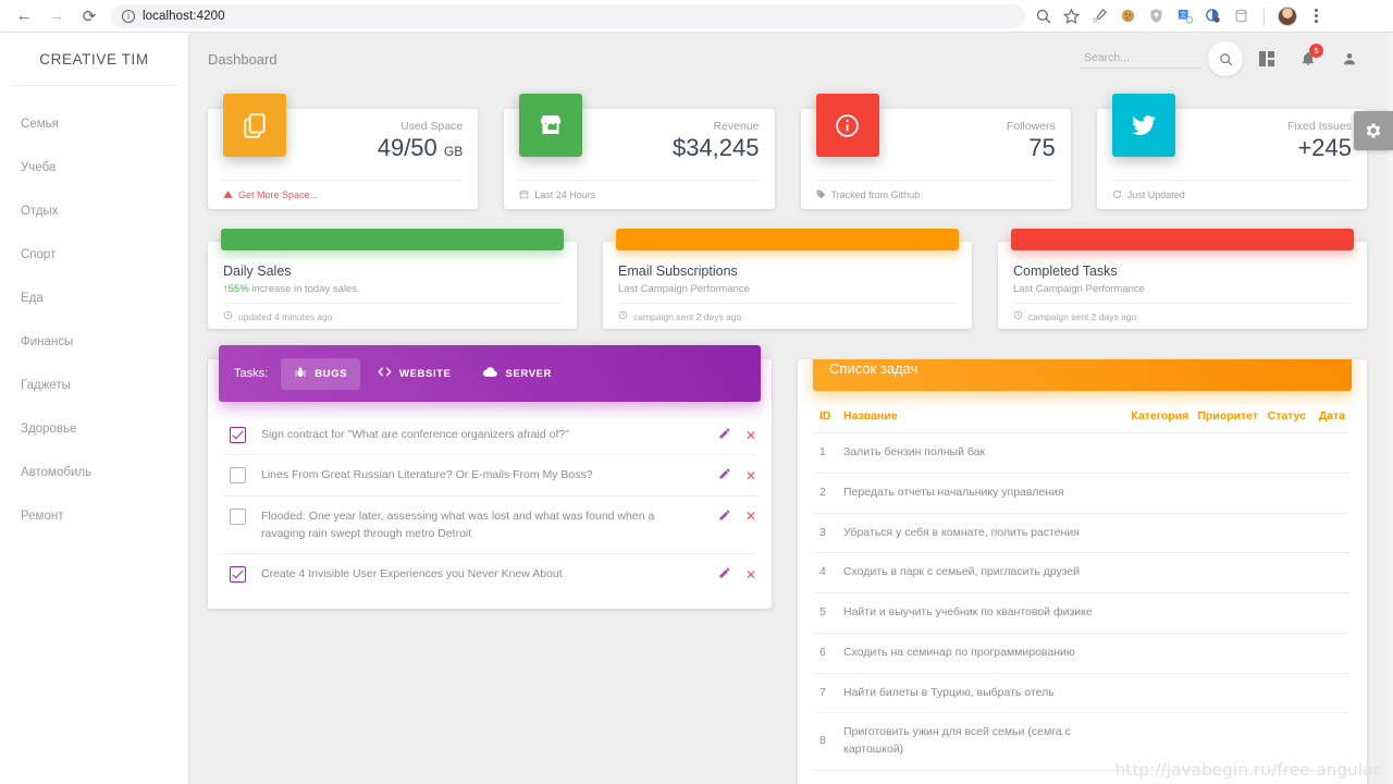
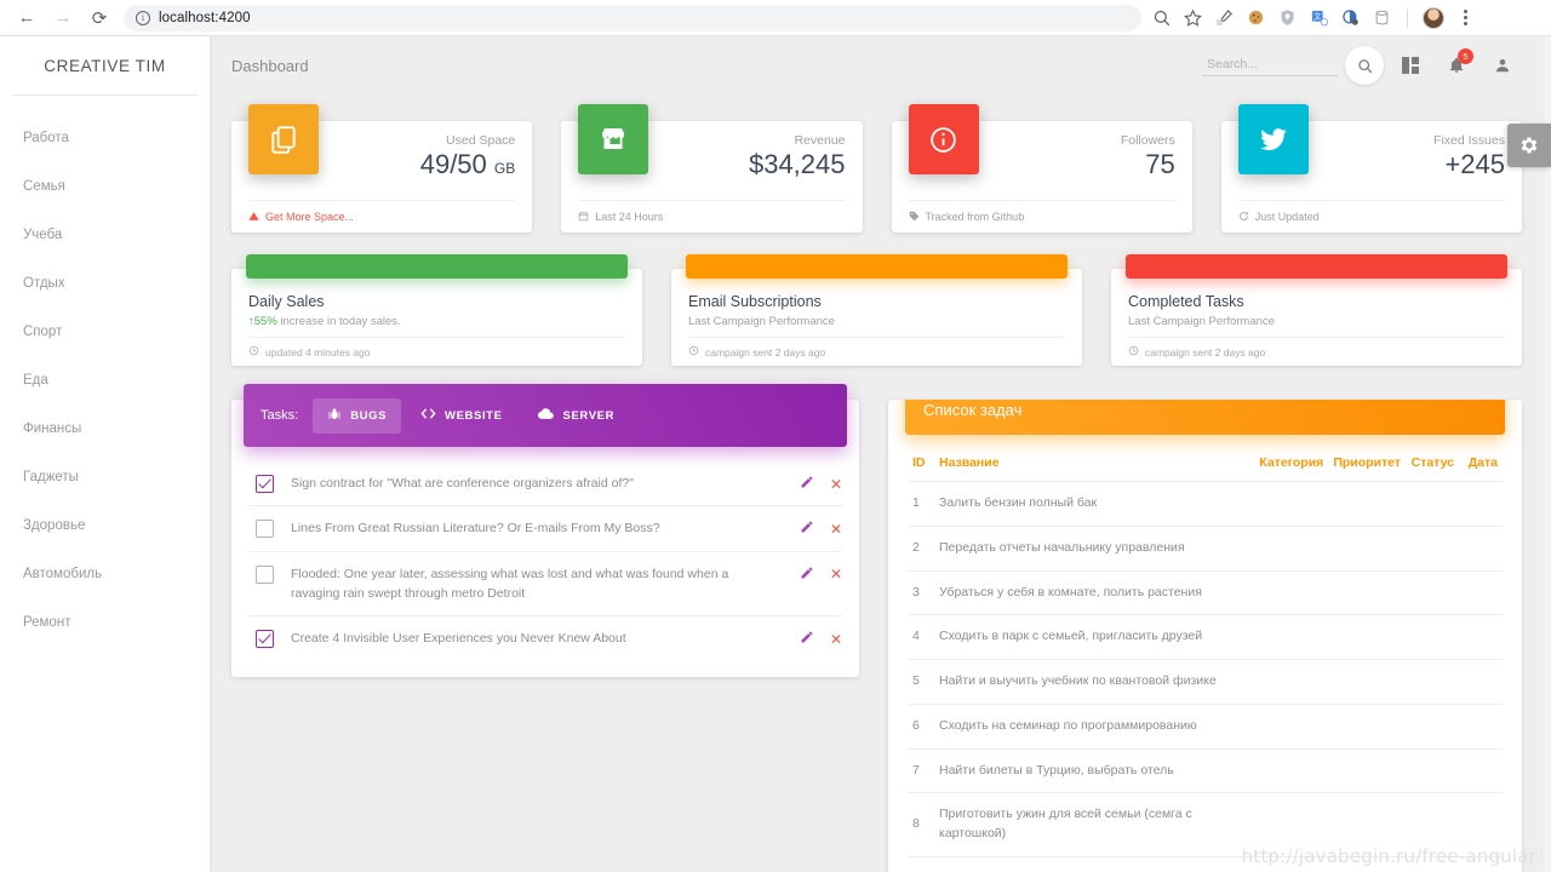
  ←
  →
  ⟳
  i
  localhost:4200
  CREATIVE TIM
+ Работа
  Семья
  Учеба
  Отдых
  Спорт
  Еда
  Финансы
  Гаджеты
  Здоровье
  Автомобиль
  Ремонт
  Dashboard
  Search...
  5
  Used Space
  49/50 GB
  Get More Space...
  Revenue
  $34,245
  Last 24 Hours
  Followers
  75
  Tracked from Github
  Fixed Issues
  +245
  Just Updated
  Daily Sales
  ↑55% increase in today sales.
  updated 4 minutes ago
  Email Subscriptions
  Last Campaign Performance
  campaign sent 2 days ago
  Completed Tasks
  Last Campaign Performance
  campaign sent 2 days ago
  Tasks:
  BUGS
  WEBSITE
  SERVER
  Sign contract for "What are conference organizers afraid of?"
  ✕
  Lines From Great Russian Literature? Or E-mails From My Boss?
  ✕
  Flooded: One year later, assessing what was lost and what was found when a ravaging rain swept through metro Detroit
  ✕
  Create 4 Invisible User Experiences you Never Knew About
  ✕
  Список задач
  ID	Название	Категория	Приоритет	Статус	Дата
  1	Залить бензин полный бак
  2	Передать отчеты начальнику управления
  3	Убраться у себя в комнате, полить растения
  4	Сходить в парк с семьей, пригласить друзей
  5	Найти и выучить учебник по квантовой физике
  6	Сходить на семинар по программированию
  7	Найти билеты в Турцию, выбрать отель
  8	Приготовить ужин для всей семьи (семга с картошкой)
  http://javabegin.ru/free-angular
